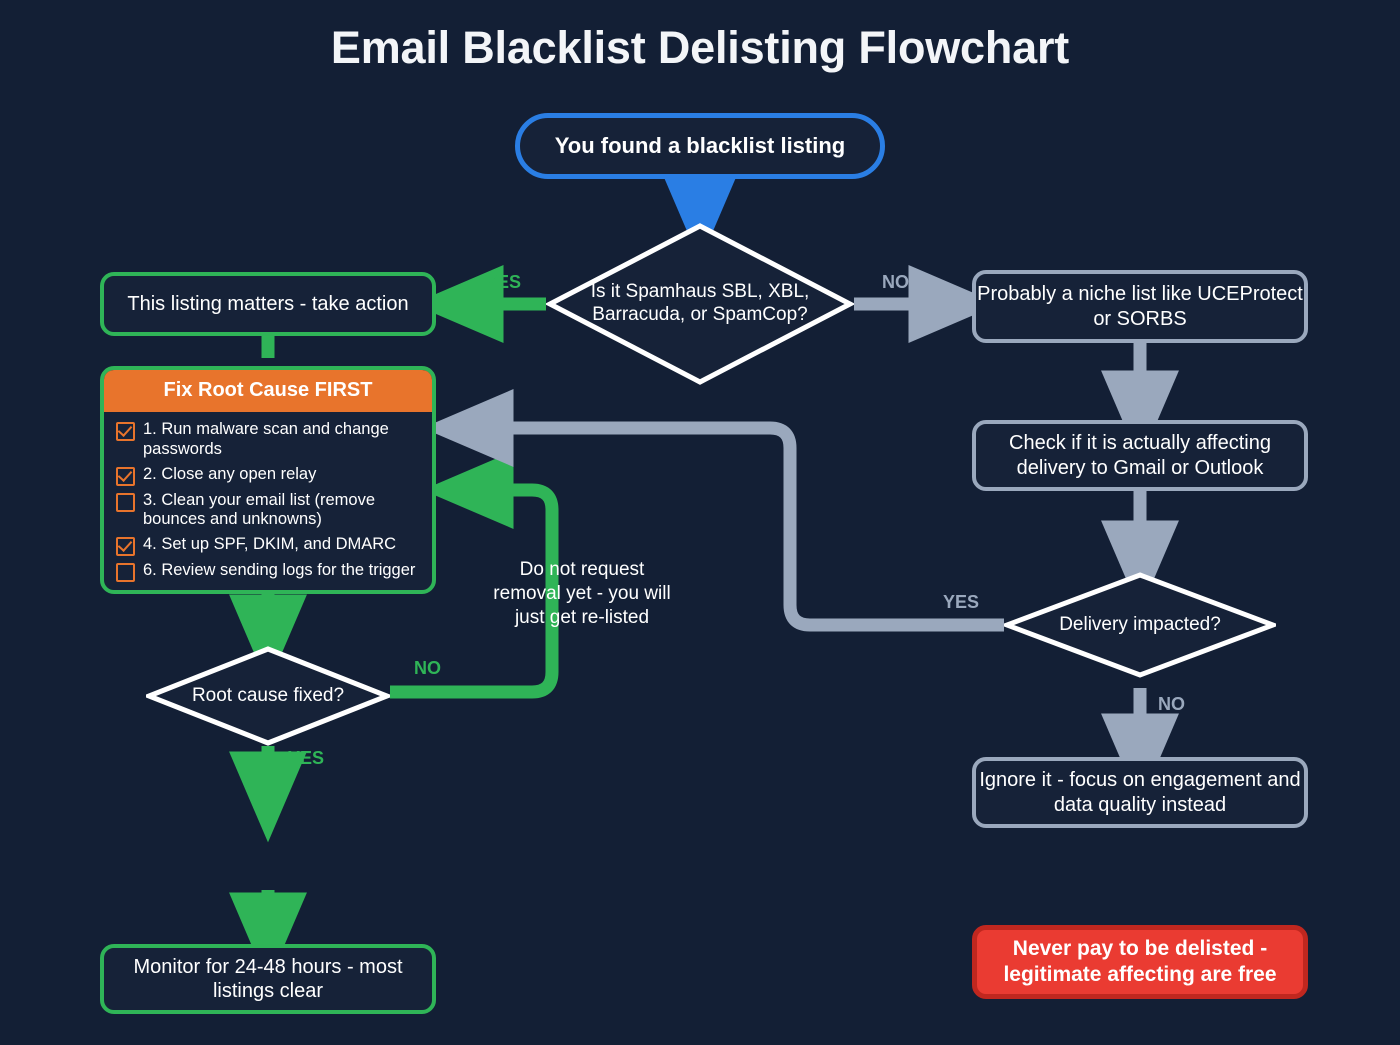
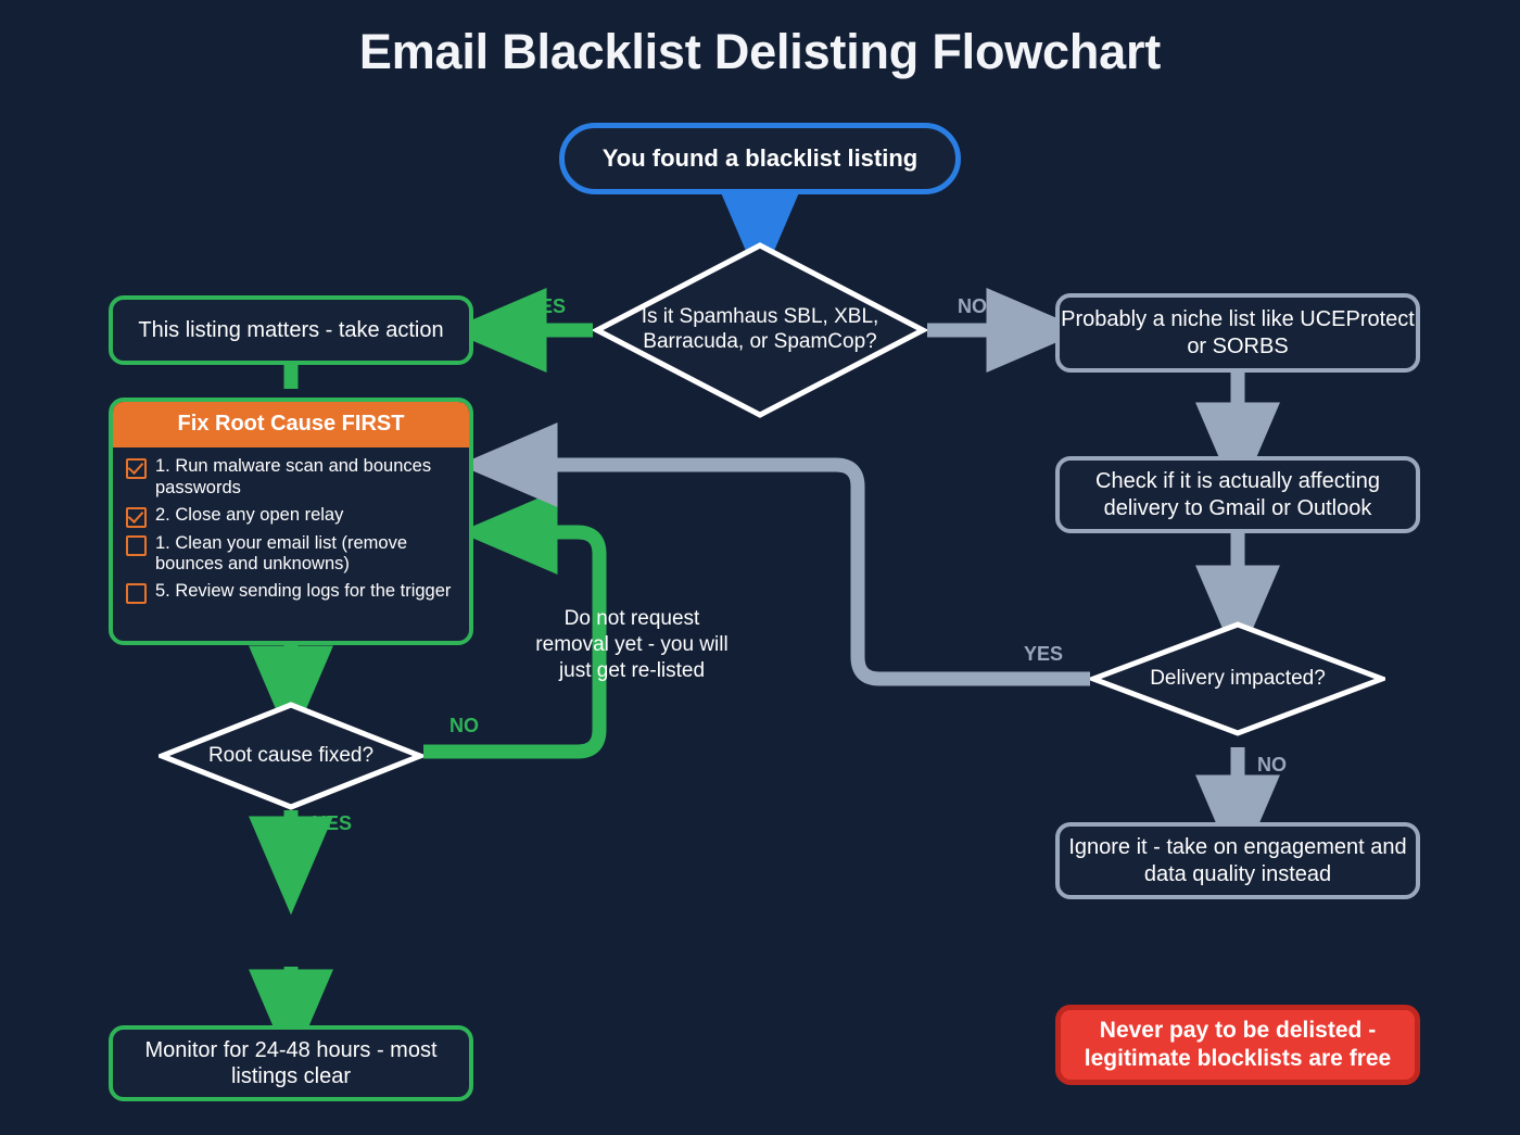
  Email Blacklist Delisting Flowchart
  You found a blacklist listing
  Is it Spamhaus SBL, XBL, Barracuda, or SpamCop?
  YES
  NO
  This listing matters - take action
  Fix Root Cause FIRST
- 1. Run malware scan and change passwords
+ 1. Run malware scan and bounces passwords
  2. Close any open relay
- 3. Clean your email list (remove bounces and unknowns)
+ 1. Clean your email list (remove bounces and unknowns)
- 4. Set up SPF, DKIM, and DMARC
- 6. Review sending logs for the trigger
+ 5. Review sending logs for the trigger
  Do not request
  removal yet - you will
  just get re-listed
  Root cause fixed?
  NO
  YES
  Monitor for 24-48 hours - most listings clear
  Probably a niche list like UCEProtect or SORBS
  Check if it is actually affecting delivery to Gmail or Outlook
  Delivery impacted?
  YES
  NO
- Ignore it - focus on engagement and data quality instead
+ Ignore it - take on engagement and data quality instead
- Never pay to be delisted - legitimate affecting are free
+ Never pay to be delisted - legitimate blocklists are free
